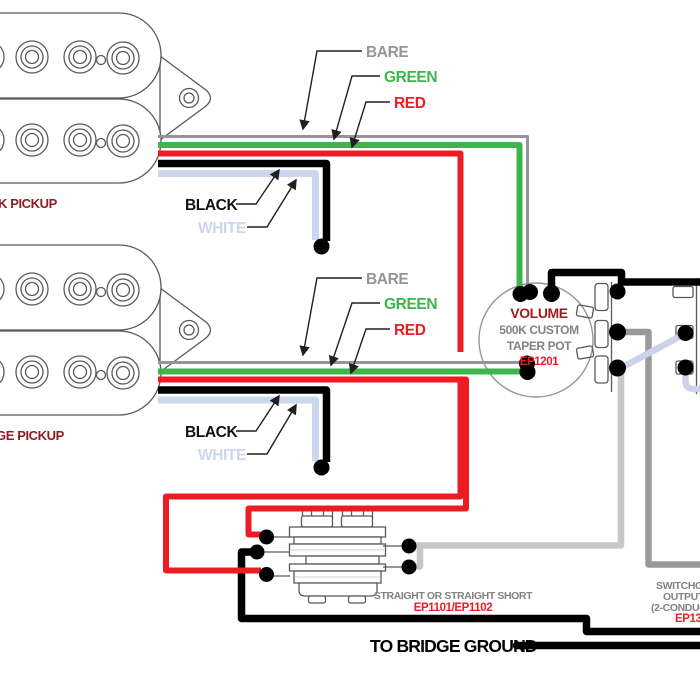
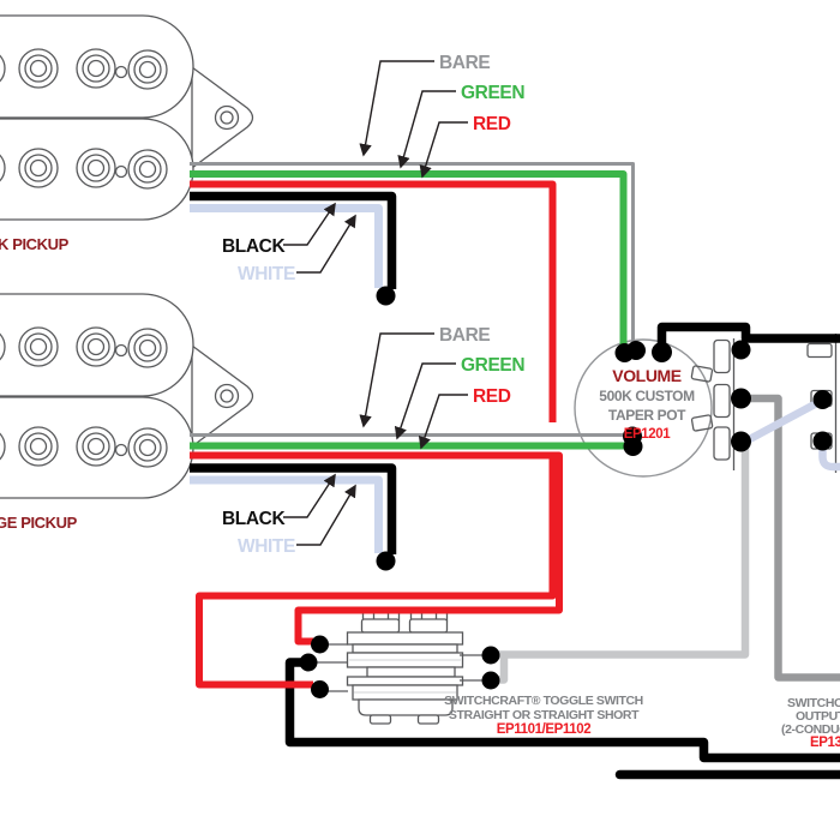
  BARE
  GREEN
  RED
  BLACK
  WHITE
  BARE
  GREEN
  RED
  BLACK
  WHITE
  K PICKUP
  GE PICKUP
  VOLUME
  500K CUSTOM
  TAPER POT
  EP1201
+ SWITCHCRAFT® TOGGLE SWITCH
  STRAIGHT OR STRAIGHT SHORT
  EP1101/EP1102
  SWITCHC
  (2-CONDU
  EP13
- TO BRIDGE GROUND
